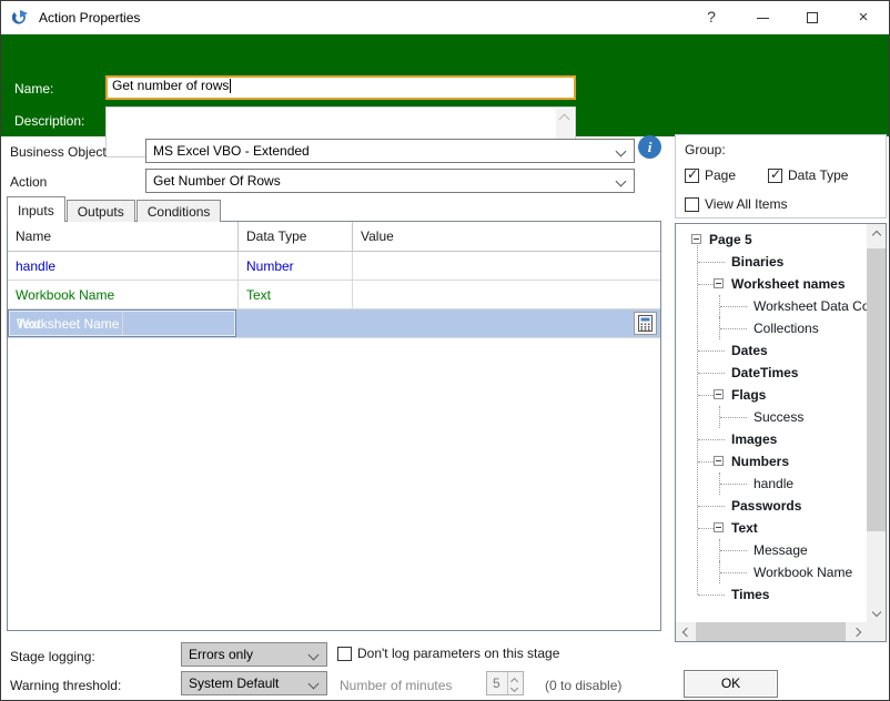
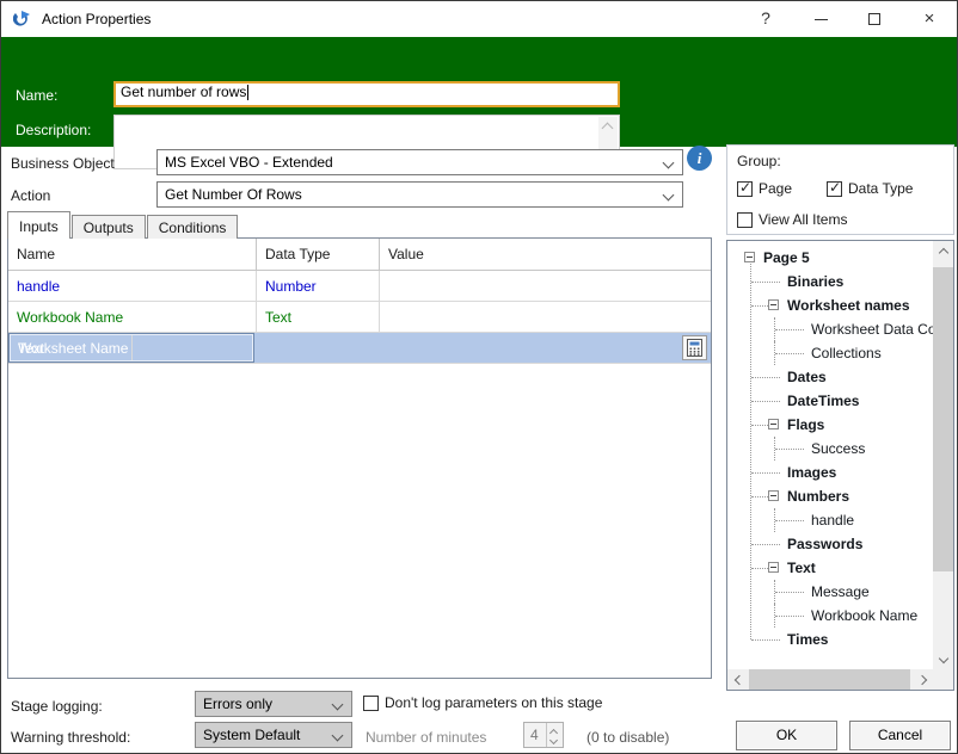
  Action Properties
  ?
  ×
  Name:
  Get number of rows
  Description:
  Business Object
  MS Excel VBO - Extended
  i
  Action
  Get Number Of Rows
  Inputs
  Outputs
  Conditions
  Name
  Data Type
  Value
  handle
  Number
  Workbook Name
  Text
  Worksheet Name
  Text
  Group:
  Page
  Data Type
  View All Items
  Page 5
  Binaries
  Worksheet names
  Worksheet Data C
  Collections
  Dates
  DateTimes
  Flags
  Success
  Images
  Numbers
  handle
  Passwords
  Text
  Message
  Workbook Name
  Times
  Stage logging:
  Errors only
  Don't log parameters on this stage
  Warning threshold:
  System Default
  Number of minutes
- 5
+ 4
  (0 to disable)
  OK
+ Cancel
